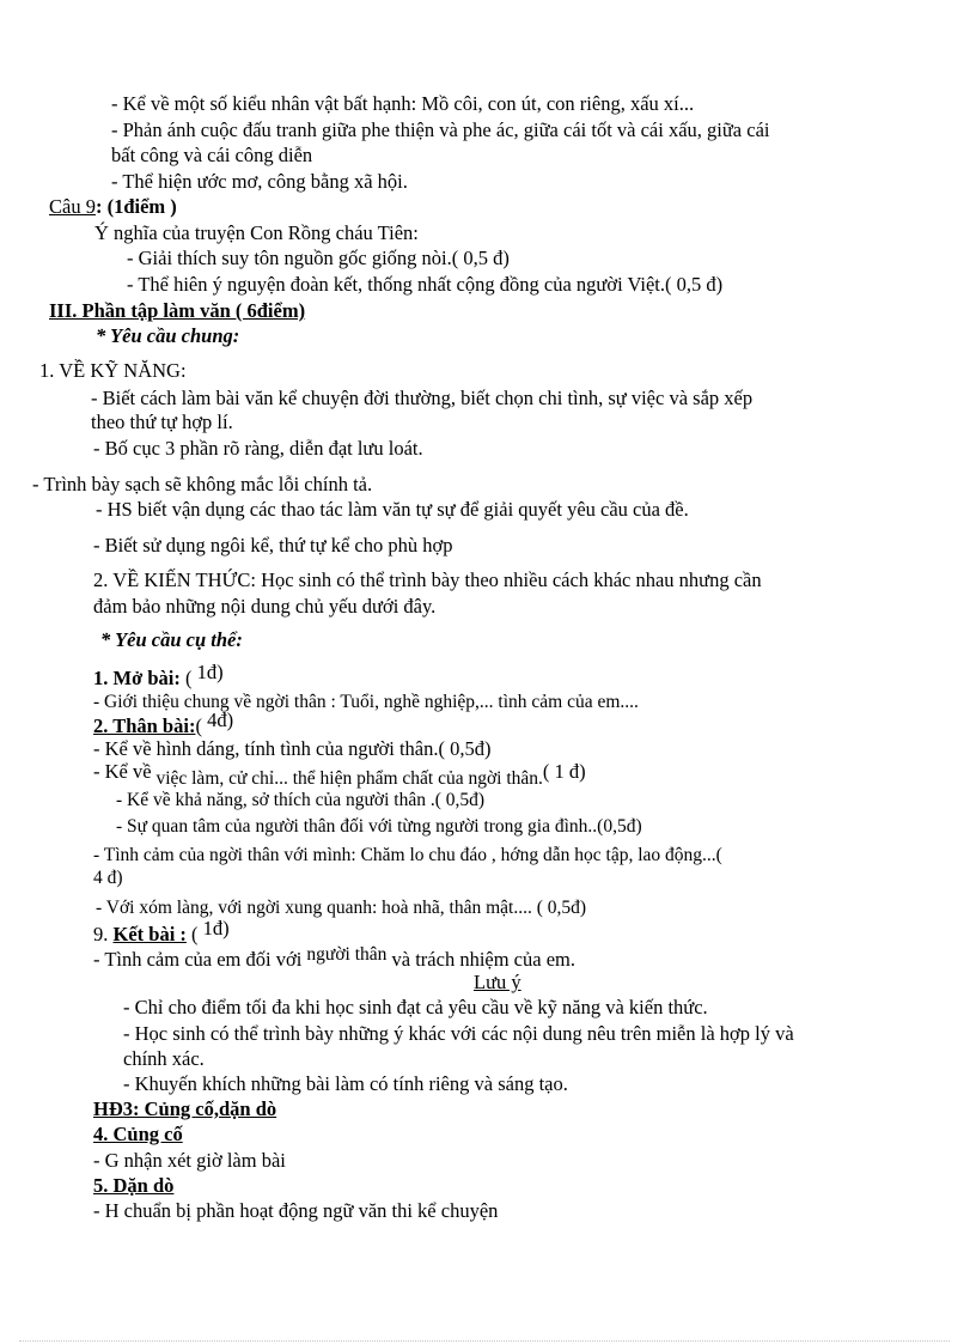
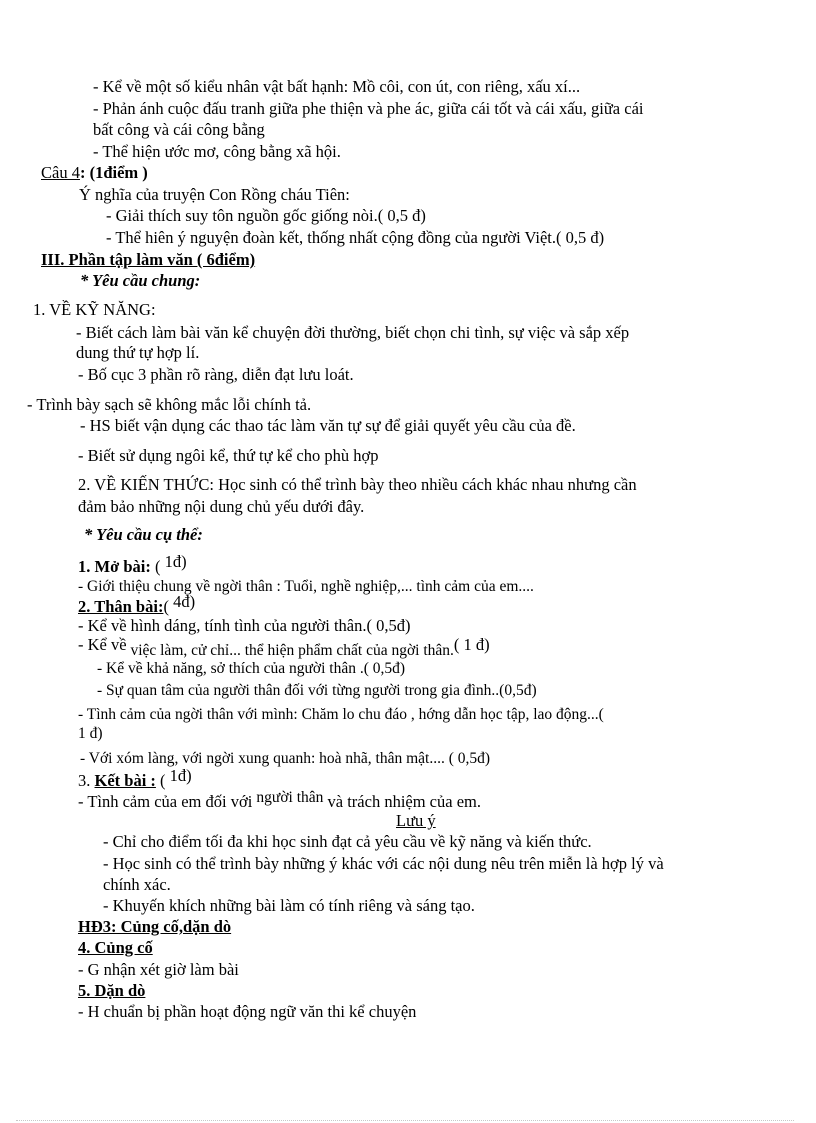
  - Kể về một số kiểu nhân vật bất hạnh: Mồ côi, con út, con riêng, xấu xí...
  - Phản ánh cuộc đấu tranh giữa phe thiện và phe ác, giữa cái tốt và cái xấu, giữa cái
- bất công và cái công diễn
+ bất công và cái công bằng
  - Thể hiện ước mơ, công bằng xã hội.
- Câu 9: (1điểm )
+ Câu 4: (1điểm )
  Ý nghĩa của truyện Con Rồng cháu Tiên:
  - Giải thích suy tôn nguồn gốc giống nòi.( 0,5 đ)
  - Thể hiên ý nguyện đoàn kết, thống nhất cộng đồng của người Việt.( 0,5 đ)
  III. Phần tập làm văn ( 6điểm)
  * Yêu cầu chung:
  1. VỀ KỸ NĂNG:
  - Biết cách làm bài văn kể chuyện đời thường, biết chọn chi tình, sự việc và sắp xếp
- theo thứ tự hợp lí.
+ dung thứ tự hợp lí.
  - Bố cục 3 phần rõ ràng, diễn đạt lưu loát.
  - Trình bày sạch sẽ không mắc lỗi chính tả.
  - HS biết vận dụng các thao tác làm văn tự sự để giải quyết yêu cầu của đề.
  - Biết sử dụng ngôi kể, thứ tự kể cho phù hợp
  2. VỀ KIẾN THỨC: Học sinh có thể trình bày theo nhiều cách khác nhau nhưng cần
  đảm bảo những nội dung chủ yếu dưới đây.
  * Yêu cầu cụ thể:
  1. Mở bài: ( 1đ)
  - Giới thiệu chung về ngời thân : Tuổi, nghề nghiệp,... tình cảm của em....
  2. Thân bài:( 4đ)
  - Kể về hình dáng, tính tình của người thân.( 0,5đ)
  - Kể về việc làm, cử chỉ... thể hiện phẩm chất của ngời thân.( 1 đ)
  - Kể về khả năng, sở thích của người thân .( 0,5đ)
  - Sự quan tâm của người thân đối với từng người trong gia đình..(0,5đ)
  - Tình cảm của ngời thân với mình: Chăm lo chu đáo , hớng dẫn học tập, lao động...(
- 4 đ)
+ 1 đ)
  - Với xóm làng, với ngời xung quanh: hoà nhã, thân mật.... ( 0,5đ)
- 9. Kết bài : ( 1đ)
+ 3. Kết bài : ( 1đ)
  - Tình cảm của em đối với người thân và trách nhiệm của em.
  Lưu ý
  - Chỉ cho điểm tối đa khi học sinh đạt cả yêu cầu về kỹ năng và kiến thức.
  - Học sinh có thể trình bày những ý khác với các nội dung nêu trên miễn là hợp lý và
  chính xác.
  - Khuyến khích những bài làm có tính riêng và sáng tạo.
  HĐ3: Củng cố,dặn dò
  4. Củng cố
  - G nhận xét giờ làm bài
  5. Dặn dò
  - H chuẩn bị phần hoạt động ngữ văn thi kể chuyện
